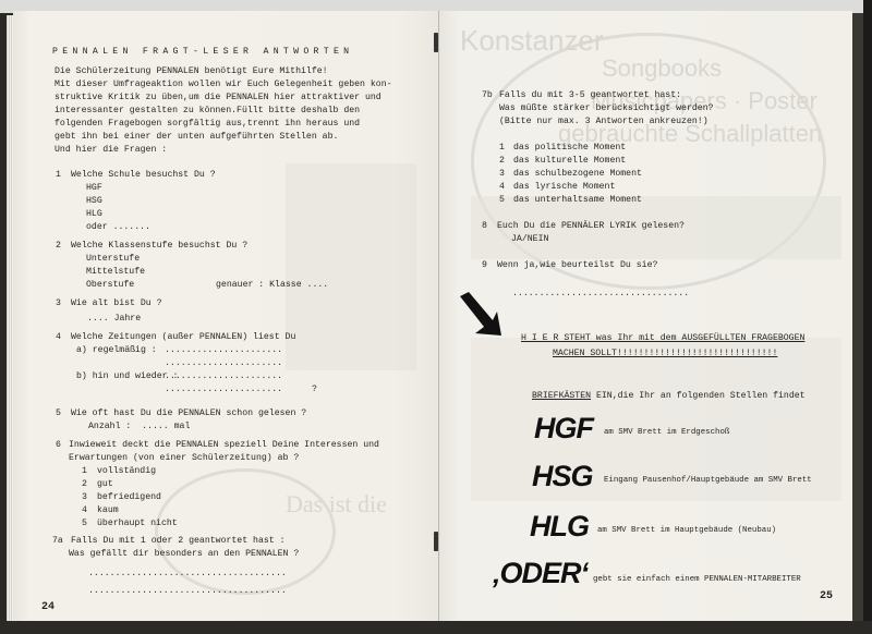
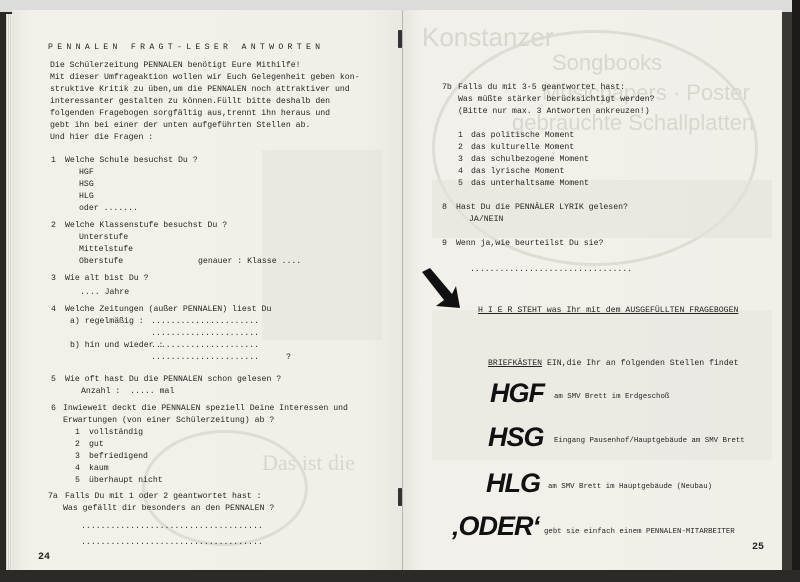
  Das ist die
  PENNALEN FRAGT-LESER ANTWORTEN
  Die Schülerzeitung PENNALEN benötigt Eure Mithilfe!
  Mit dieser Umfrageaktion wollen wir Euch Gelegenheit geben kon-
- struktive Kritik zu üben,um die PENNALEN hier attraktiver und
+ struktive Kritik zu üben,um die PENNALEN noch attraktiver und
  interessanter gestalten zu können.Füllt bitte deshalb den
  folgenden Fragebogen sorgfältig aus,trennt ihn heraus und
  gebt ihn bei einer der unten aufgeführten Stellen ab.
  Und hier die Fragen :
  1
  Welche Schule besuchst Du ?
  HGF
  HSG
  HLG
  oder .......
  2
  Welche Klassenstufe besuchst Du ?
  Unterstufe
  Mittelstufe
  Oberstufe
  genauer : Klasse ....
  3
  Wie alt bist Du ?
  .... Jahre
  4
  Welche Zeitungen (außer PENNALEN) liest Du
  a) regelmäßig :
  ......................
  ......................
  b) hin und wieder :
  ......................
  ......................
  ?
  5
  Wie oft hast Du die PENNALEN schon gelesen ?
  Anzahl : ..... mal
  6
  Inwieweit deckt die PENNALEN speziell Deine Interessen und
  Erwartungen (von einer Schülerzeitung) ab ?
  1
  vollständig
  2
  gut
  3
  befriedigend
  4
  kaum
  5
  überhaupt nicht
  7a
  Falls Du mit 1 oder 2 geantwortet hast :
  Was gefällt dir besonders an den PENNALEN ?
  .....................................
  .....................................
  24
  Konstanzer
  Songbooks
  Musicpapers · Poster
  gebrauchte Schallplatten
  7b
  Falls du mit 3-5 geantwortet hast:
  Was müßte stärker berücksichtigt werden?
  (Bitte nur max. 3 Antworten ankreuzen!)
  1
  das politische Moment
  2
  das kulturelle Moment
  3
  das schulbezogene Moment
  4
  das lyrische Moment
  5
  das unterhaltsame Moment
  8
- Euch Du die PENNÄLER LYRIK gelesen?
+ Hast Du die PENNÄLER LYRIK gelesen?
  JA/NEIN
  9
  Wenn ja,wie beurteilst Du sie?
  .................................
  H I E R STEHT was Ihr mit dem AUSGEFÜLLTEN FRAGEBOGEN
- MACHEN SOLLT!!!!!!!!!!!!!!!!!!!!!!!!!!!!!!
  BRIEFKÄSTEN EIN,die Ihr an folgenden Stellen findet
  HGF
  am SMV Brett im Erdgeschoß
  HSG
  Eingang Pausenhof/Hauptgebäude am SMV Brett
  HLG
  am SMV Brett im Hauptgebäude (Neubau)
  ‚ODER‘
  gebt sie einfach einem PENNALEN-MITARBEITER
  25
